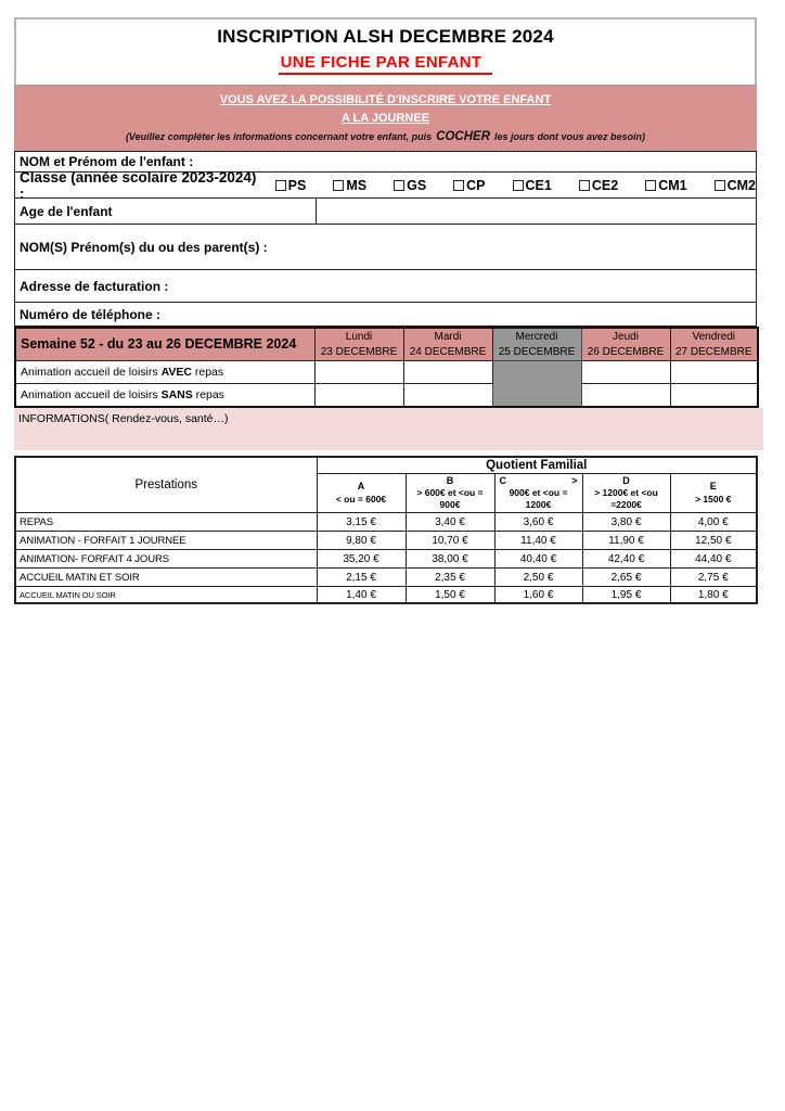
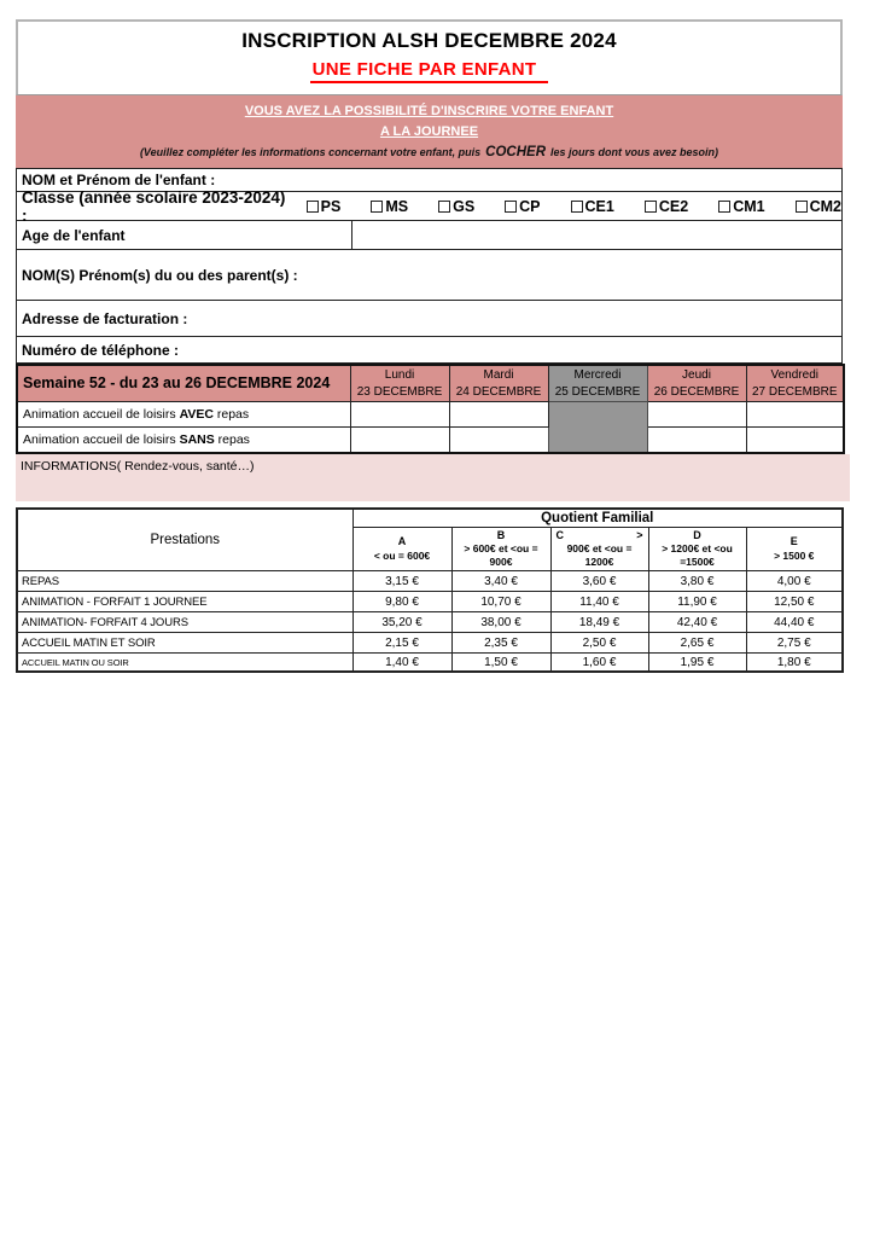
  INSCRIPTION ALSH DECEMBRE 2024
  UNE FICHE PAR ENFANT
  VOUS AVEZ LA POSSIBILITÉ D'INSCRIRE VOTRE ENFANT
  A LA JOURNEE
  (Veuillez compléter les informations concernant votre enfant, puis COCHER les jours dont vous avez besoin)
  NOM et Prénom de l'enfant :
  Classe (année scolaire 2023-2024) :
  PS
  MS
  GS
  CP
  CE1
  CE2
  CM1
  CM2
  Age de l'enfant
  NOM(S) Prénom(s) du ou des parent(s) :
  Adresse de facturation :
  Numéro de téléphone :
  Semaine 52 - du 23 au 26 DECEMBRE 2024	Lundi23 DECEMBRE	Mardi24 DECEMBRE	Mercredi25 DECEMBRE	Jeudi26 DECEMBRE	Vendredi27 DECEMBRE
  Animation accueil de loisirs AVEC repas
  Animation accueil de loisirs SANS repas
  INFORMATIONS( Rendez-vous, santé…)
  Prestations	Quotient Familial
- A< ou = 600€	B> 600€ et <ou =900€	C >900€ et <ou =1200€	D> 1200€ et <ou=2200€	E> 1500 €
+ A< ou = 600€	B> 600€ et <ou =900€	C >900€ et <ou =1200€	D> 1200€ et <ou=1500€	E> 1500 €
  REPAS	3,15 €	3,40 €	3,60 €	3,80 €	4,00 €
  ANIMATION - FORFAIT 1 JOURNEE	9,80 €	10,70 €	11,40 €	11,90 €	12,50 €
- ANIMATION- FORFAIT 4 JOURS	35,20 €	38,00 €	40,40 €	42,40 €	44,40 €
+ ANIMATION- FORFAIT 4 JOURS	35,20 €	38,00 €	18,49 €	42,40 €	44,40 €
  ACCUEIL MATIN ET SOIR	2,15 €	2,35 €	2,50 €	2,65 €	2,75 €
  ACCUEIL MATIN OU SOIR	1,40 €	1,50 €	1,60 €	1,95 €	1,80 €
